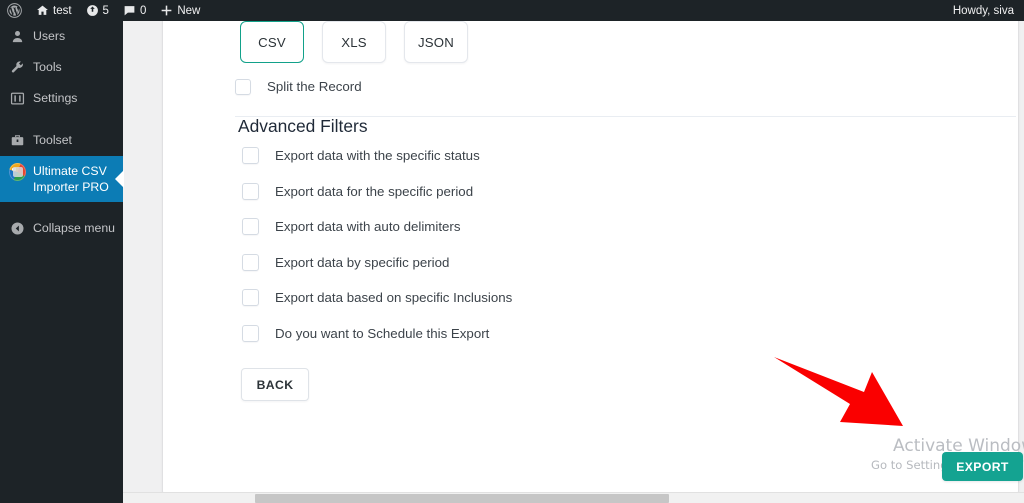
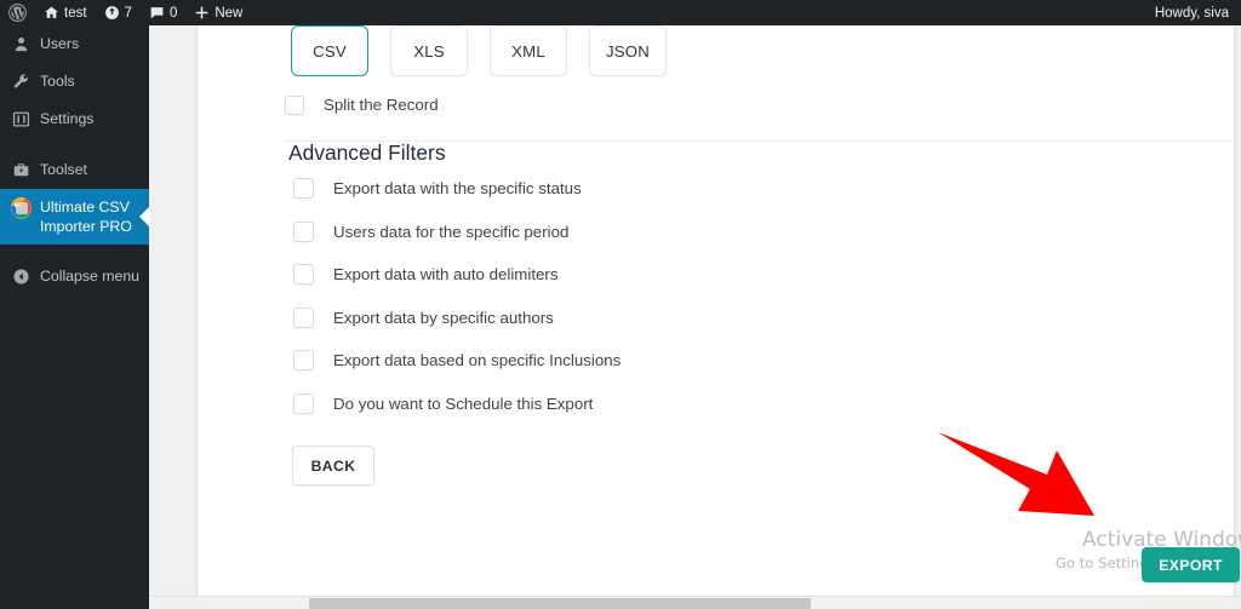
  test
- 5
+ 7
  0
  New
  Howdy, siva
  Users
  Tools
  Settings
  Toolset
  Ultimate CSV Importer PRO
  Collapse menu
  CSV
  XLS
+ XML
  JSON
  Split the Record
  Advanced Filters
  Export data with the specific status
- Export data for the specific period
+ Users data for the specific period
  Export data with auto delimiters
- Export data by specific period
+ Export data by specific authors
  Export data based on specific Inclusions
  Do you want to Schedule this Export
  BACK
  Activate Windo
  EXPORT
